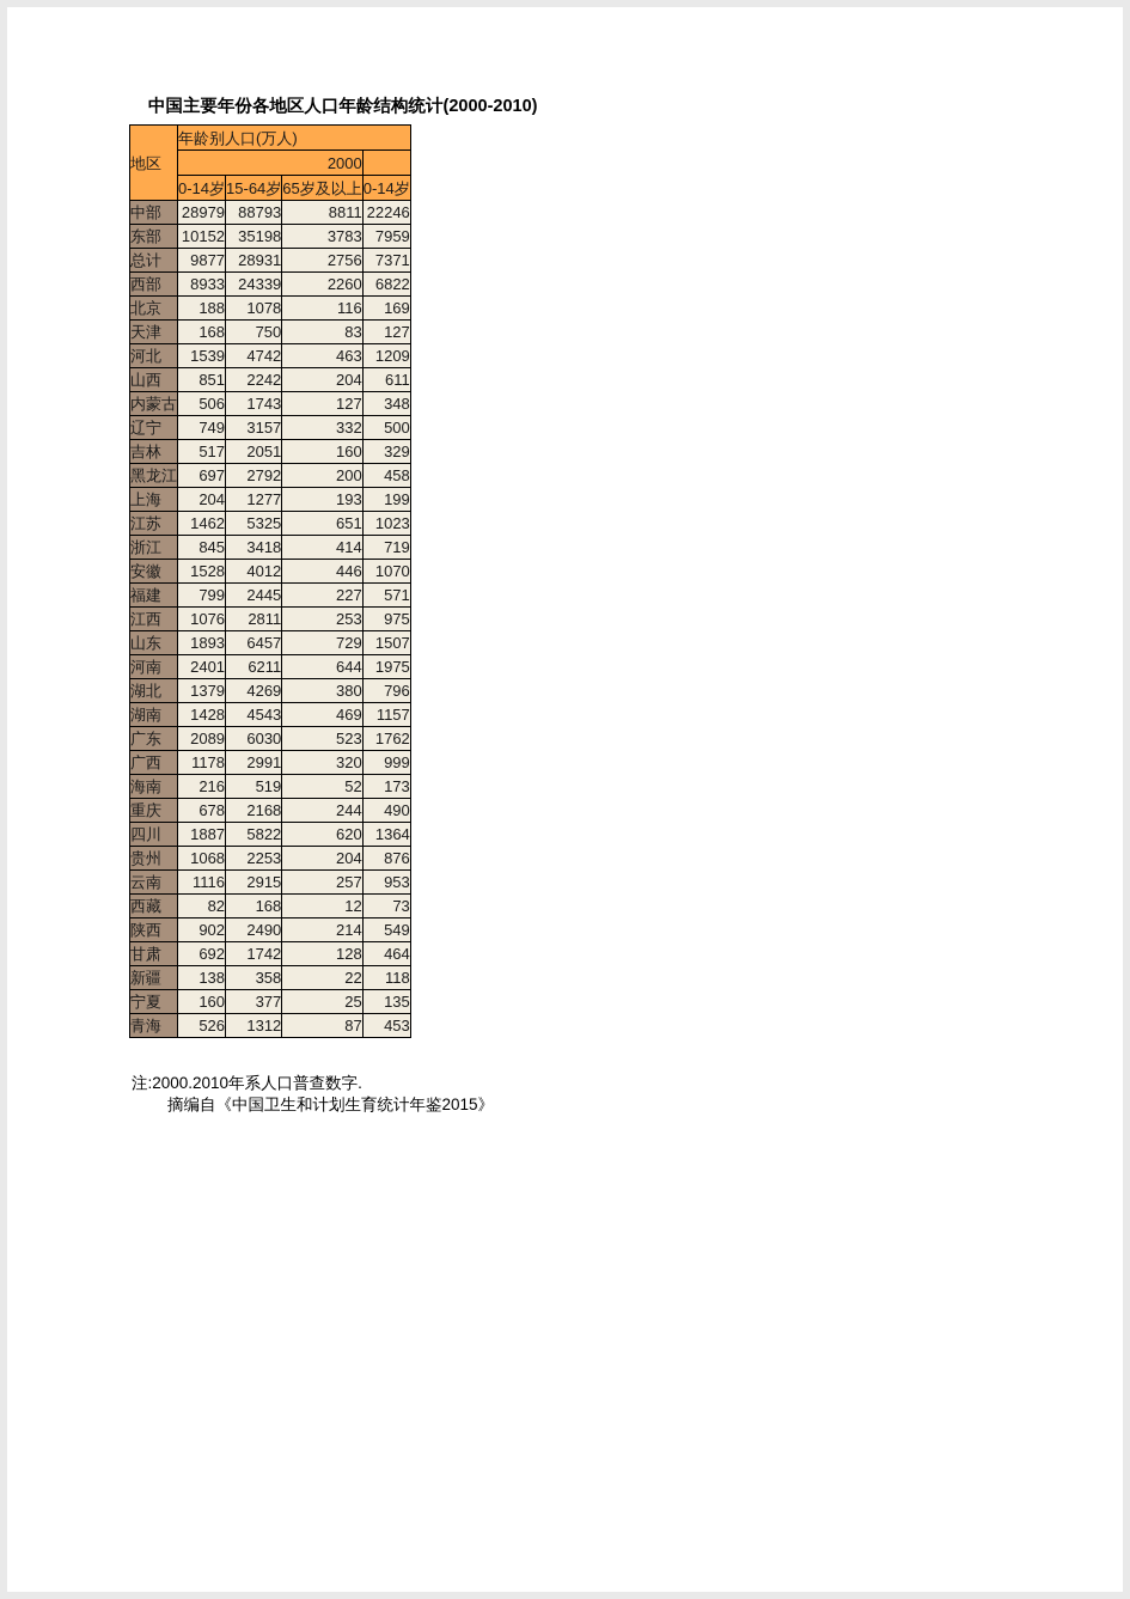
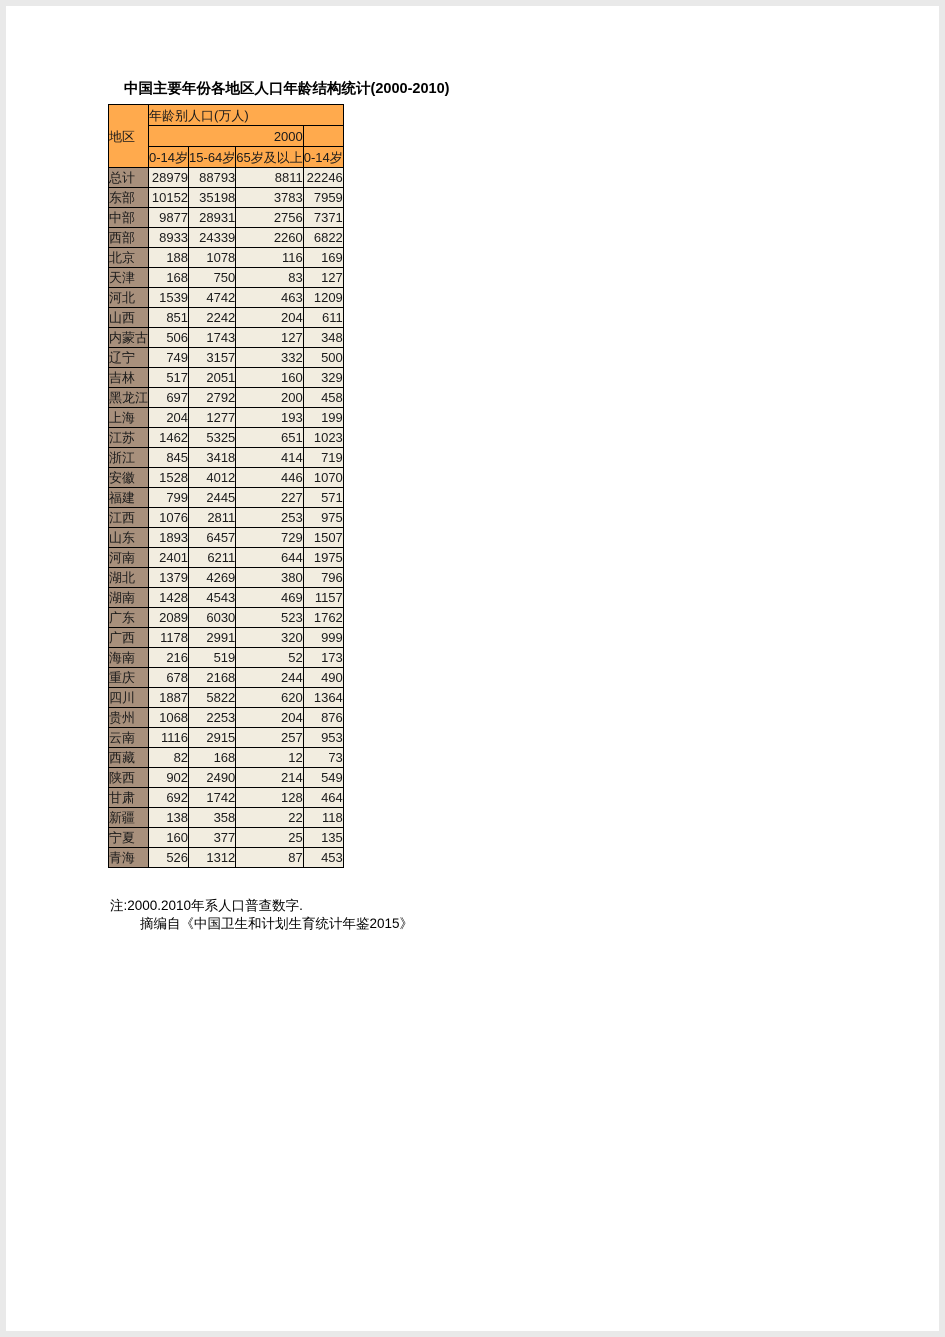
  中国主要年份各地区人口年龄结构统计(2000-2010)
  地区	年龄别人口(万人)
  2000
  0-14岁	15-64岁	65岁及以上	0-14岁
- 中部	28979	88793	8811	22246
+ 总计	28979	88793	8811	22246
  东部	10152	35198	3783	7959
- 总计	9877	28931	2756	7371
+ 中部	9877	28931	2756	7371
  西部	8933	24339	2260	6822
  北京	188	1078	116	169
  天津	168	750	83	127
  河北	1539	4742	463	1209
  山西	851	2242	204	611
  内蒙古	506	1743	127	348
  辽宁	749	3157	332	500
  吉林	517	2051	160	329
  黑龙江	697	2792	200	458
  上海	204	1277	193	199
  江苏	1462	5325	651	1023
  浙江	845	3418	414	719
  安徽	1528	4012	446	1070
  福建	799	2445	227	571
  江西	1076	2811	253	975
  山东	1893	6457	729	1507
  河南	2401	6211	644	1975
  湖北	1379	4269	380	796
  湖南	1428	4543	469	1157
  广东	2089	6030	523	1762
  广西	1178	2991	320	999
  海南	216	519	52	173
  重庆	678	2168	244	490
  四川	1887	5822	620	1364
  贵州	1068	2253	204	876
  云南	1116	2915	257	953
  西藏	82	168	12	73
  陕西	902	2490	214	549
  甘肃	692	1742	128	464
  新疆	138	358	22	118
  宁夏	160	377	25	135
  青海	526	1312	87	453
  注:2000.2010年系人口普查数字.
  摘编自《中国卫生和计划生育统计年鉴2015》
